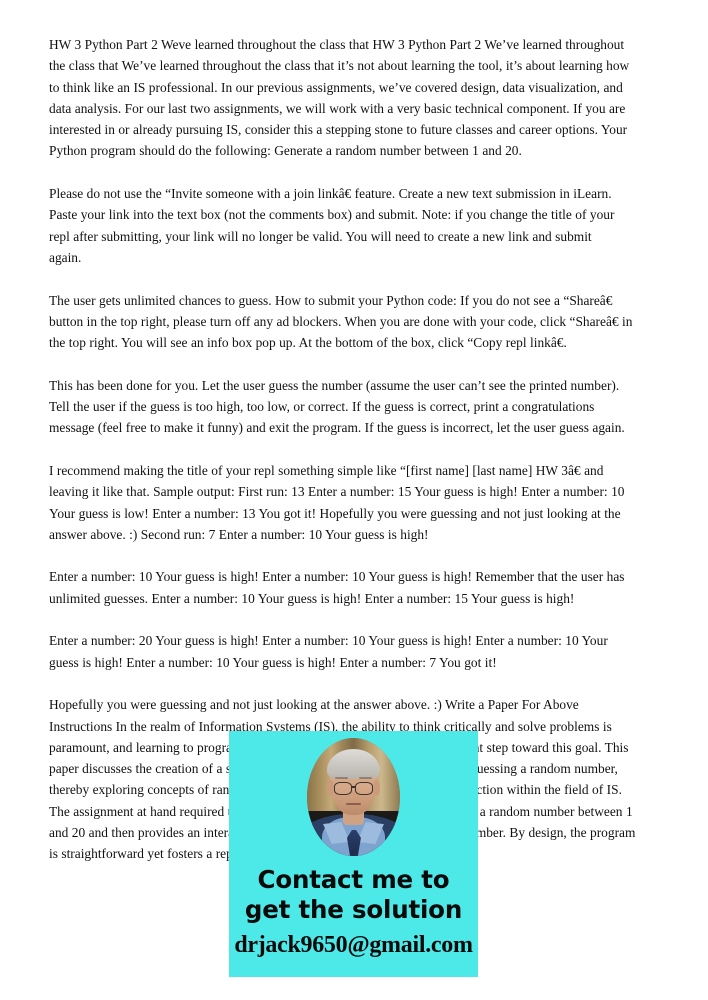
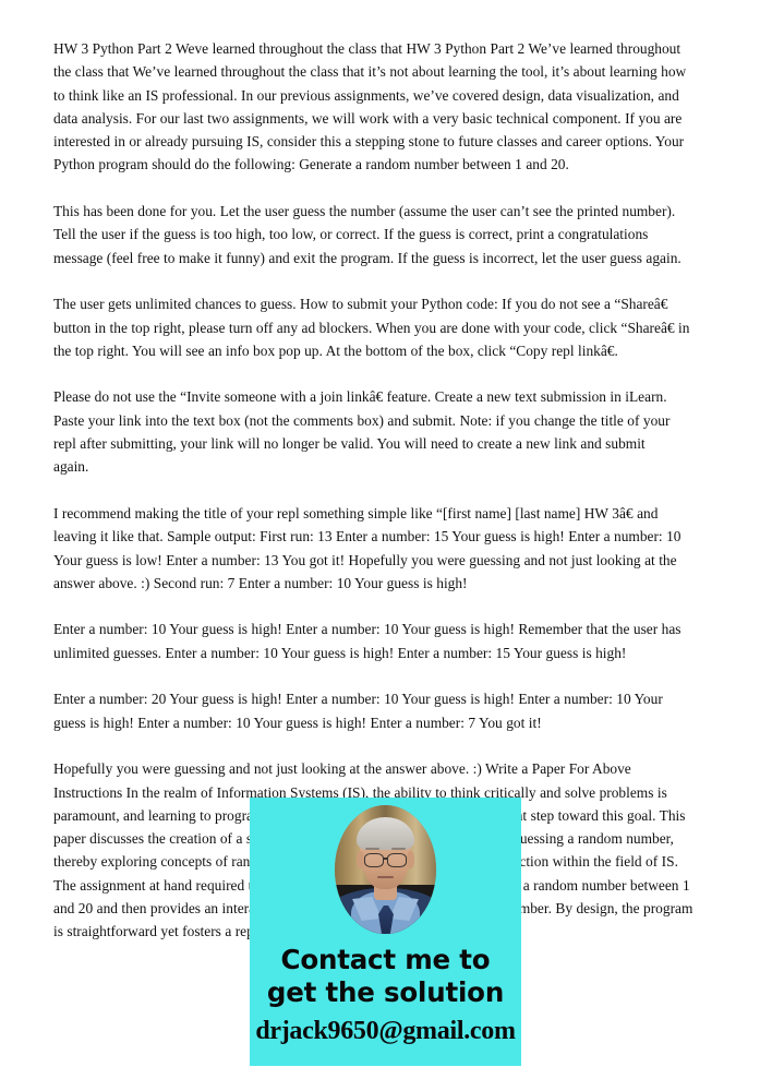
  HW 3 Python Part 2 Weve learned throughout the class that HW 3 Python Part 2 We’ve learned throughout the class that We’ve learned throughout the class that it’s not about learning the tool, it’s about learning how to think like an IS professional. In our previous assignments, we’ve covered design, data visualization, and data analysis. For our last two assignments, we will work with a very basic technical component. If you are interested in or already pursuing IS, consider this a stepping stone to future classes and career options. Your Python program should do the following: Generate a random number between 1 and 20.
- Please do not use the “Invite someone with a join linkâ€ feature. Create a new text submission in iLearn. Paste your link into the text box (not the comments box) and submit. Note: if you change the title of your repl after submitting, your link will no longer be valid. You will need to create a new link and submit again.
+ This has been done for you. Let the user guess the number (assume the user can’t see the printed number). Tell the user if the guess is too high, too low, or correct. If the guess is correct, print a congratulations message (feel free to make it funny) and exit the program. If the guess is incorrect, let the user guess again.
  The user gets unlimited chances to guess. How to submit your Python code: If you do not see a “Shareâ€ button in the top right, please turn off any ad blockers. When you are done with your code, click “Shareâ€ in the top right. You will see an info box pop up. At the bottom of the box, click “Copy repl linkâ€.
- This has been done for you. Let the user guess the number (assume the user can’t see the printed number). Tell the user if the guess is too high, too low, or correct. If the guess is correct, print a congratulations message (feel free to make it funny) and exit the program. If the guess is incorrect, let the user guess again.
+ Please do not use the “Invite someone with a join linkâ€ feature. Create a new text submission in iLearn. Paste your link into the text box (not the comments box) and submit. Note: if you change the title of your repl after submitting, your link will no longer be valid. You will need to create a new link and submit again.
  I recommend making the title of your repl something simple like “[first name] [last name] HW 3â€ and leaving it like that. Sample output: First run: 13 Enter a number: 15 Your guess is high! Enter a number: 10 Your guess is low! Enter a number: 13 You got it! Hopefully you were guessing and not just looking at the answer above. :) Second run: 7 Enter a number: 10 Your guess is high!
  Enter a number: 10 Your guess is high! Enter a number: 10 Your guess is high! Remember that the user has unlimited guesses. Enter a number: 10 Your guess is high! Enter a number: 15 Your guess is high!
  Enter a number: 20 Your guess is high! Enter a number: 10 Your guess is high! Enter a number: 10 Your guess is high! Enter a number: 10 Your guess is high! Enter a number: 7 You got it!
  Contact me to
  get the solution
  drjack9650@gmail.com
